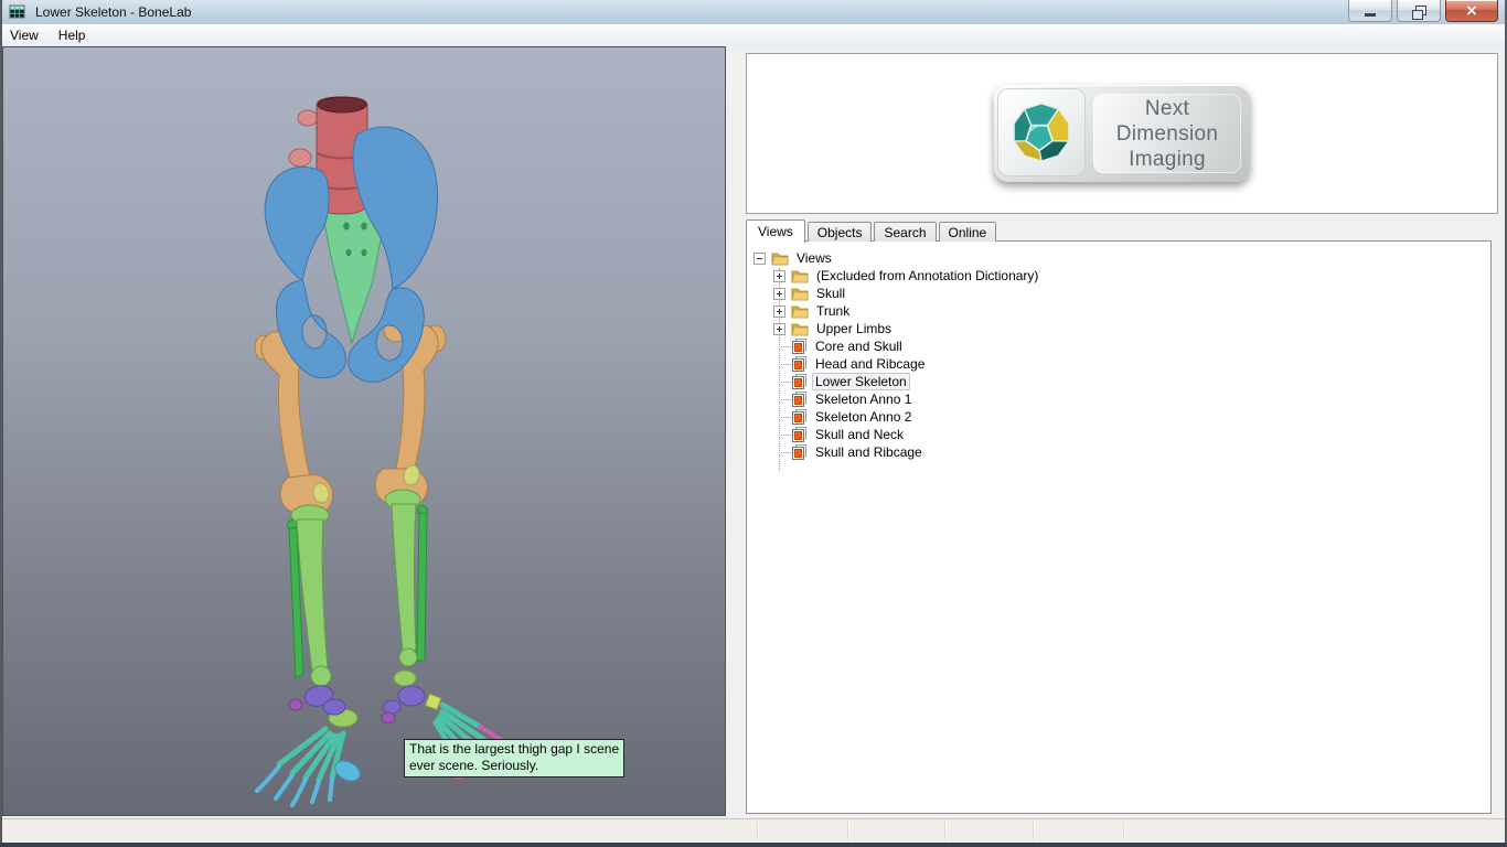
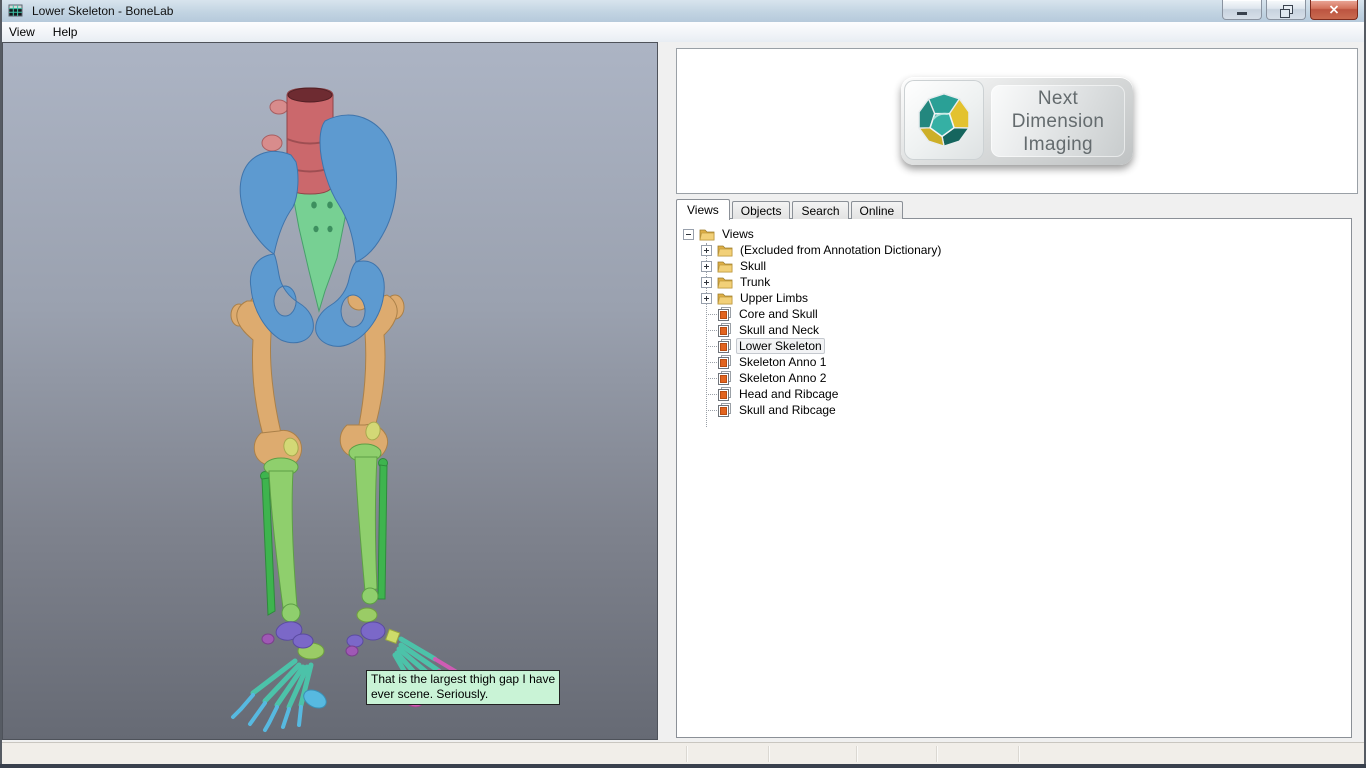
  Lower Skeleton - BoneLab
  View
  Help
- That is the largest thigh gap I scene
+ That is the largest thigh gap I have
  ever scene. Seriously.
  Next
  Dimension
  Imaging
  Views
  Objects
  Search
  Online
  Views
  (Excluded from Annotation Dictionary)
  Skull
  Trunk
  Upper Limbs
  Core and Skull
- Head and Ribcage
+ Skull and Neck
  Lower Skeleton
  Skeleton Anno 1
  Skeleton Anno 2
- Skull and Neck
+ Head and Ribcage
  Skull and Ribcage
